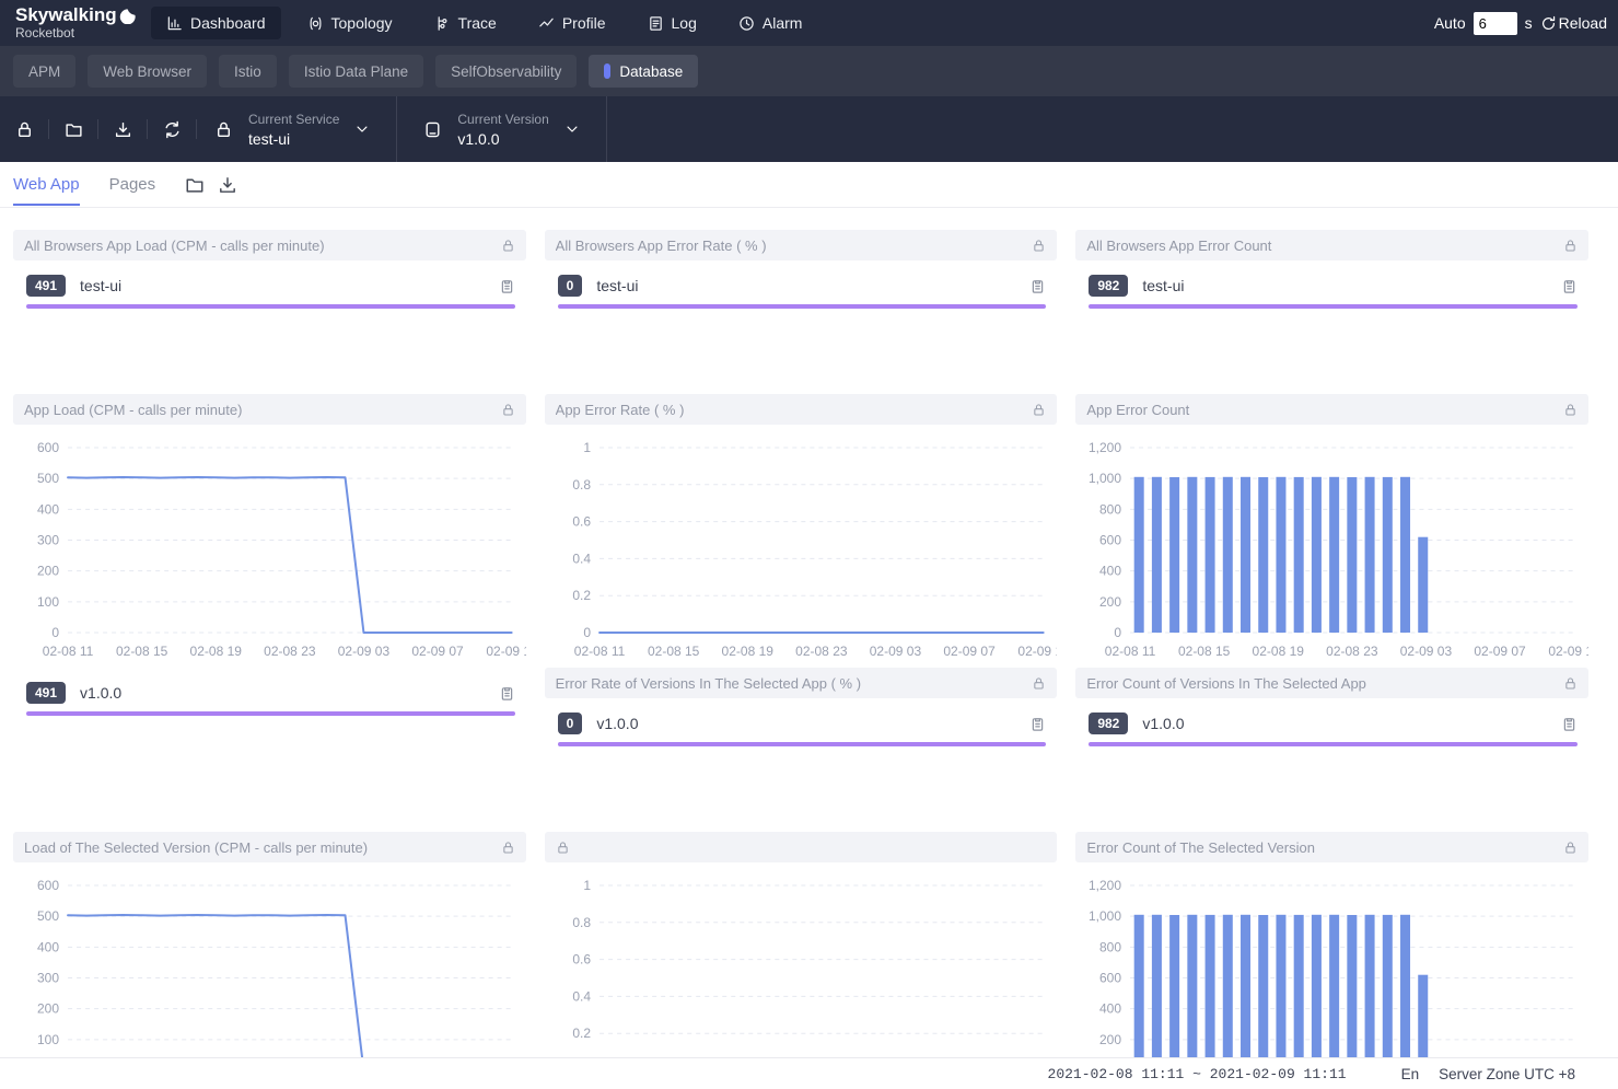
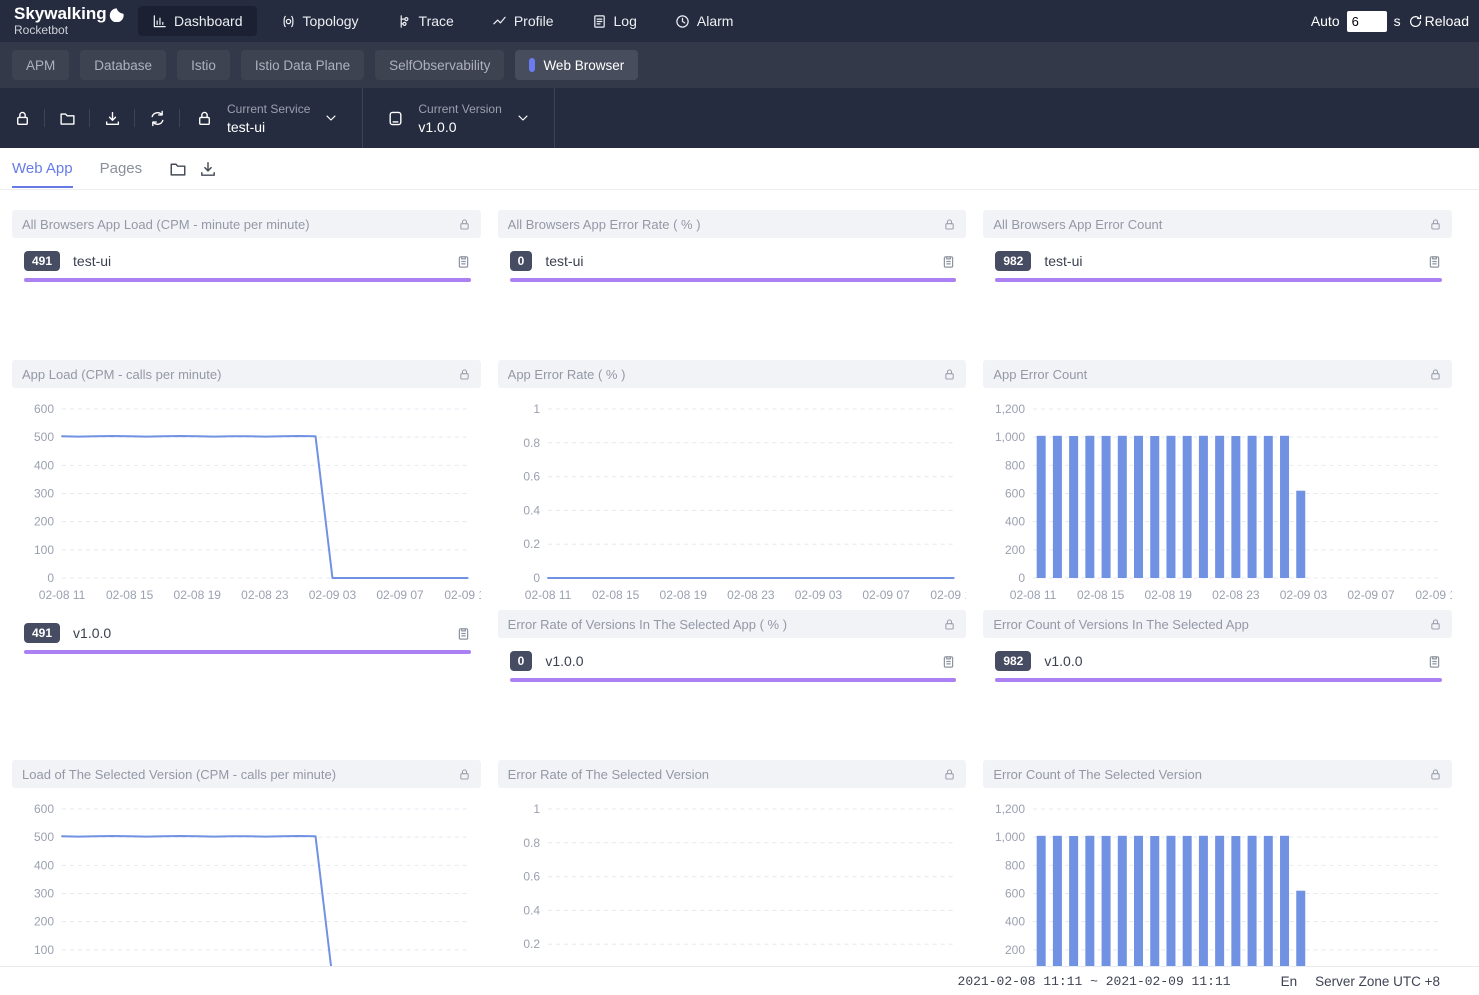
  Skywalking
  Rocketbot
  Dashboard
  Topology
  Trace
  Profile
  Log
  Alarm
  Auto
  6
  s
  Reload
  APM
- Web Browser
+ Database
  Istio
  Istio Data Plane
  SelfObservability
- Database
+ Web Browser
  Current Service
  test-ui
  Current Version
  v1.0.0
  Web App Pages
- All Browsers App Load (CPM - calls per minute)
+ All Browsers App Load (CPM - minute per minute)
  491
  test-ui
  All Browsers App Error Rate ( % )
  0
  test-ui
  All Browsers App Error Count
  982
  test-ui
  App Load (CPM - calls per minute)
  600
  500
  400
  300
  200
  100
  0
  02-08 11
  02-08 15
  02-08 19
  02-08 23
  02-09 03
  02-09 07
  02-09
  App Error Rate ( % )
  1
  0.8
  0.6
  0.4
  0.2
  0
  02-08 11
  02-08 15
  02-08 19
  02-08 23
  02-09 03
  02-09 07
  02-09
  App Error Count
  1,200
  1,000
  800
  600
  400
  200
  0
  02-08 11
  02-08 15
  02-08 19
  02-08 23
  02-09 03
  02-09 07
  02-09
  491
  v1.0.0
  Error Rate of Versions In The Selected App ( % )
  0
  v1.0.0
  Error Count of Versions In The Selected App
  982
  v1.0.0
  Load of The Selected Version (CPM - calls per minute)
  600
  500
  400
  300
  200
  100
+ Error Rate of The Selected Version
  1
  0.8
  0.6
  0.4
  0.2
  Error Count of The Selected Version
  1,200
  1,000
  800
  600
  400
  200
  2021-02-08 11:11 ~ 2021-02-09 11:11
  En
  Server Zone UTC +8
